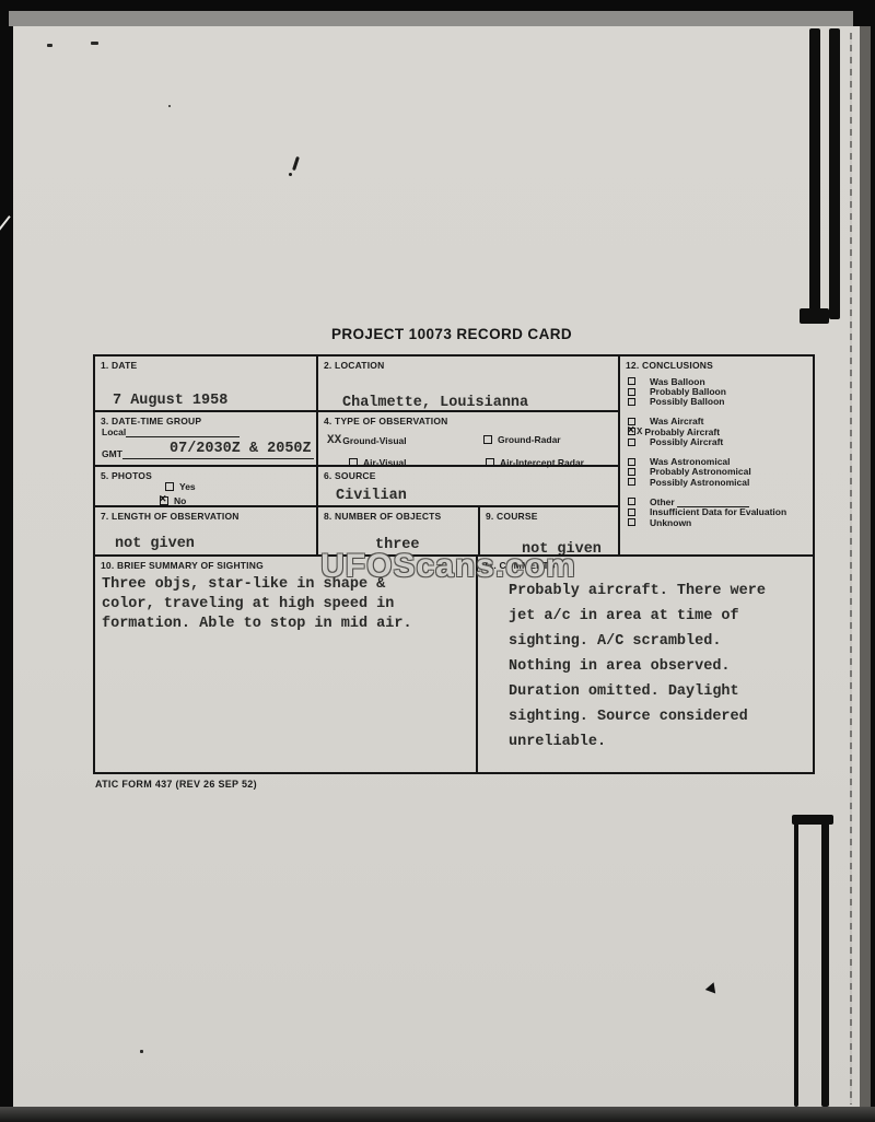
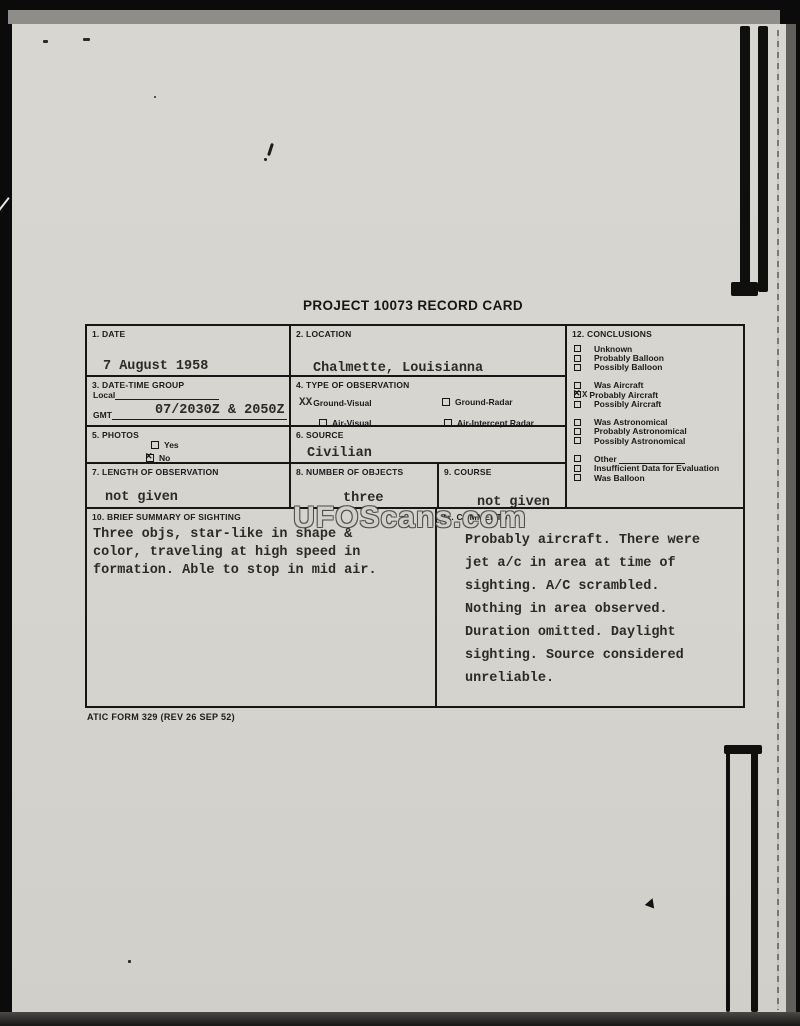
  PROJECT 10073 RECORD CARD
  1. DATE
  7 August 1958
  2. LOCATION
  Chalmette, Louisianna
  3. DATE-TIME GROUP
  Local
  GMT
  07/2030Z & 2050Z
  4. TYPE OF OBSERVATION
  XX
  Ground-Visual
  Ground-Radar
  Air-Visual
  Air-Intercept Radar
  5. PHOTOS
  Yes
  No
  6. SOURCE
  Civilian
  7. LENGTH OF OBSERVATION
  not given
  8. NUMBER OF OBJECTS
  three
  9. COURSE
  not given
  12. CONCLUSIONS
- Was Balloon
+ Unknown
  Probably Balloon
  Possibly Balloon
  Was Aircraft
  X
  Probably Aircraft
  Possibly Aircraft
  Was Astronomical
  Probably Astronomical
  Possibly Astronomical
  Other
  Insufficient Data for Evaluation
- Unknown
+ Was Balloon
  10. BRIEF SUMMARY OF SIGHTING
  Three objs, star-like in shape &
  color, traveling at high speed in
  formation. Able to stop in mid air.
  11. COMMENTS
  Probably aircraft. There were
  jet a/c in area at time of
  sighting. A/C scrambled.
  Nothing in area observed.
  Duration omitted. Daylight
  sighting. Source considered
  unreliable.
- ATIC FORM 437 (REV 26 SEP 52)
+ ATIC FORM 329 (REV 26 SEP 52)
  UFOScans.com
